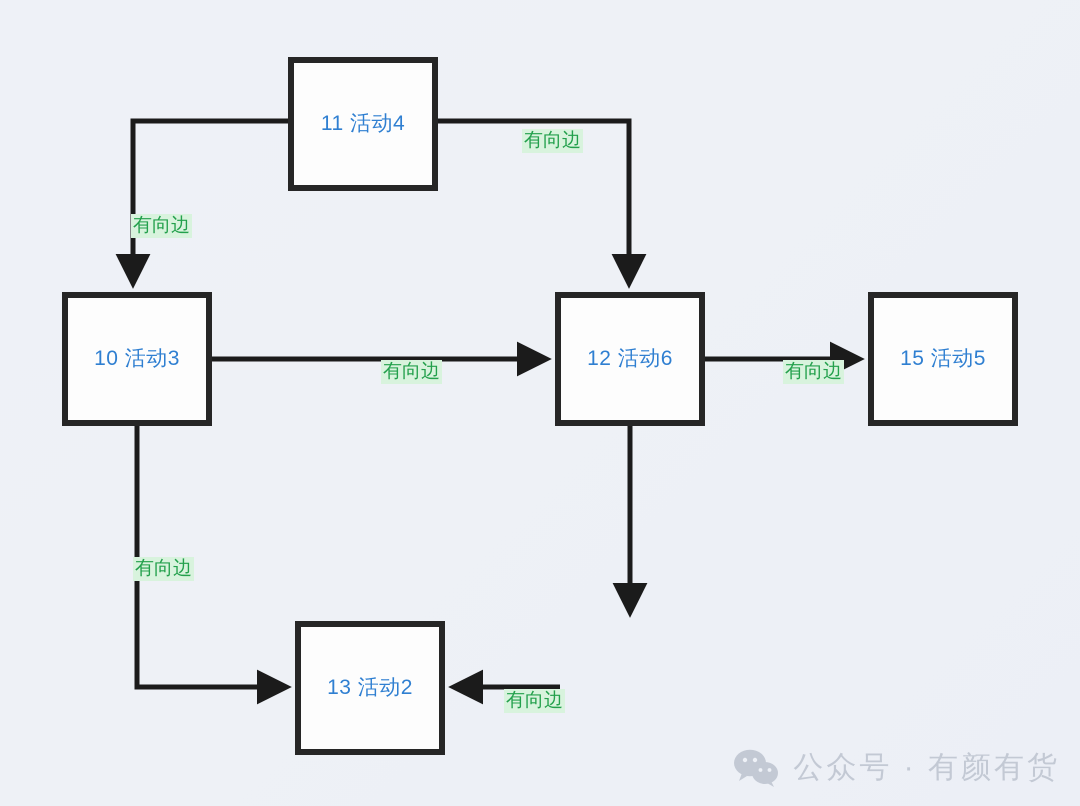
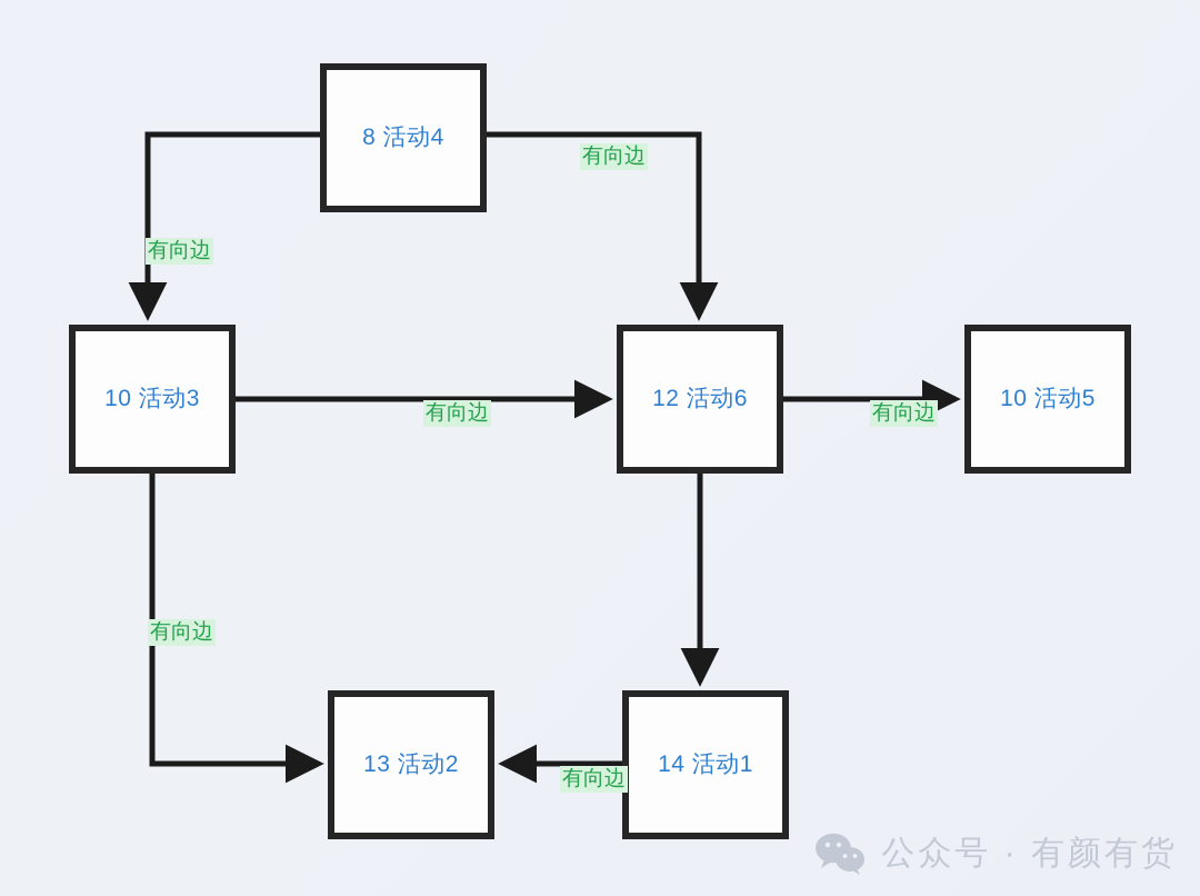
- 11 活动4
+ 8 活动4
  10 活动3
  12 活动6
- 15 活动5
+ 10 活动5
  13 活动2
+ 14 活动1
  有向边
  有向边
  有向边
  有向边
  有向边
  有向边
  公众号 · 有颜有货
